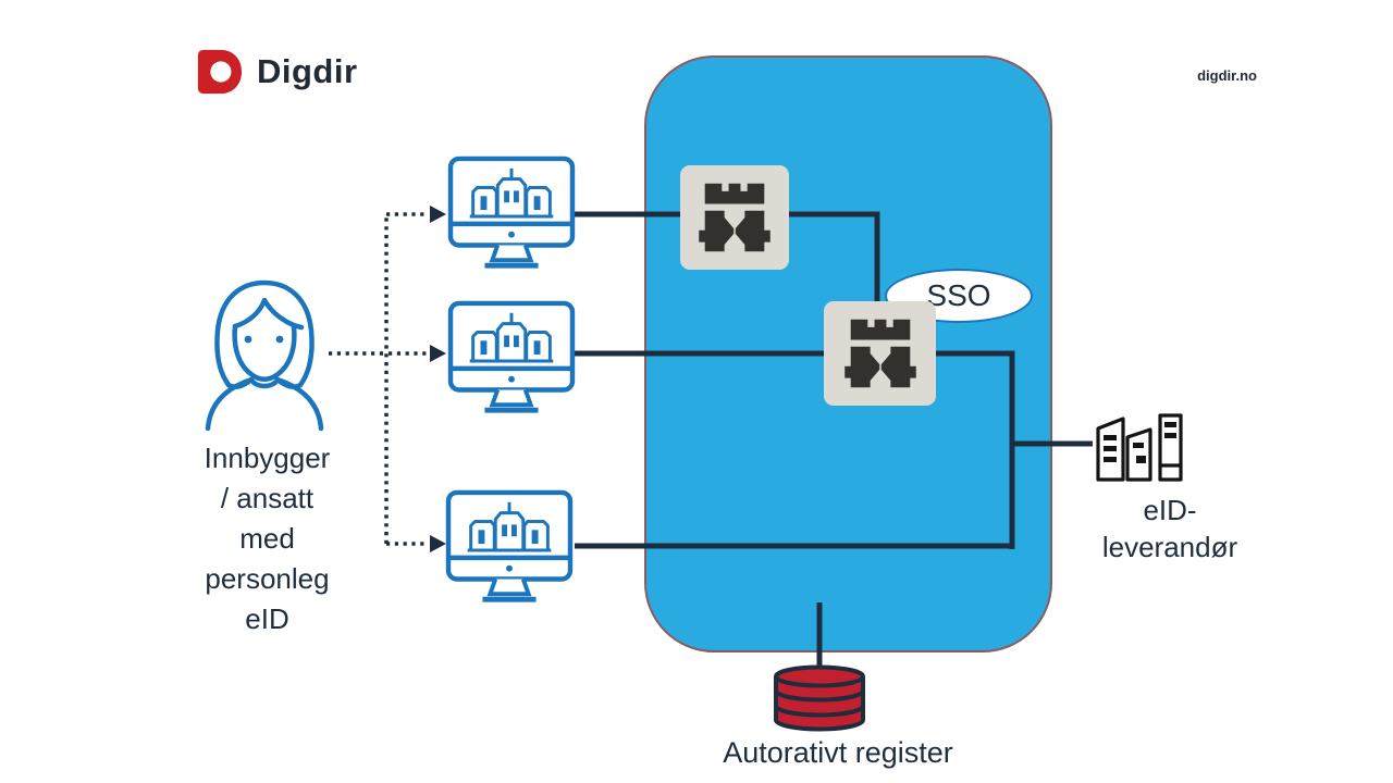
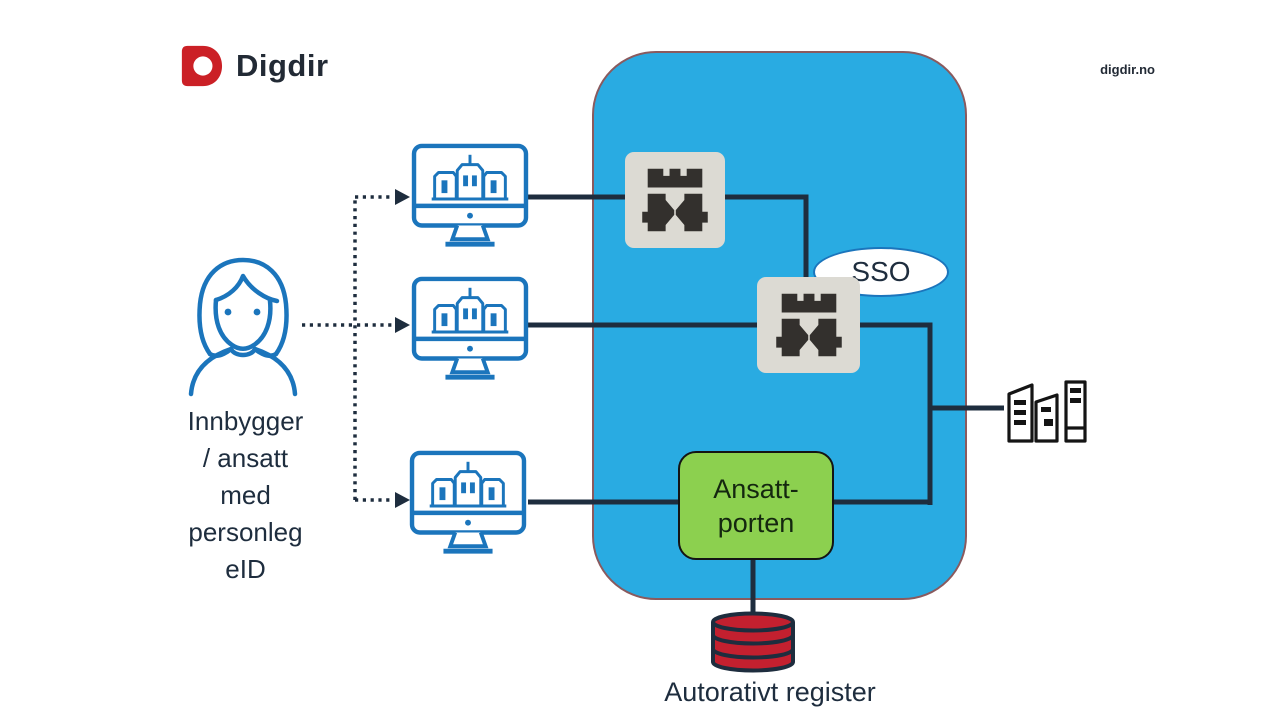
  Digdir
  digdir.no
  Innbygger
  / ansatt
  med
  personleg
  eID
  SSO
+ Ansatt-
+ porten
  Autorativt register
- eID-
- leverandør
